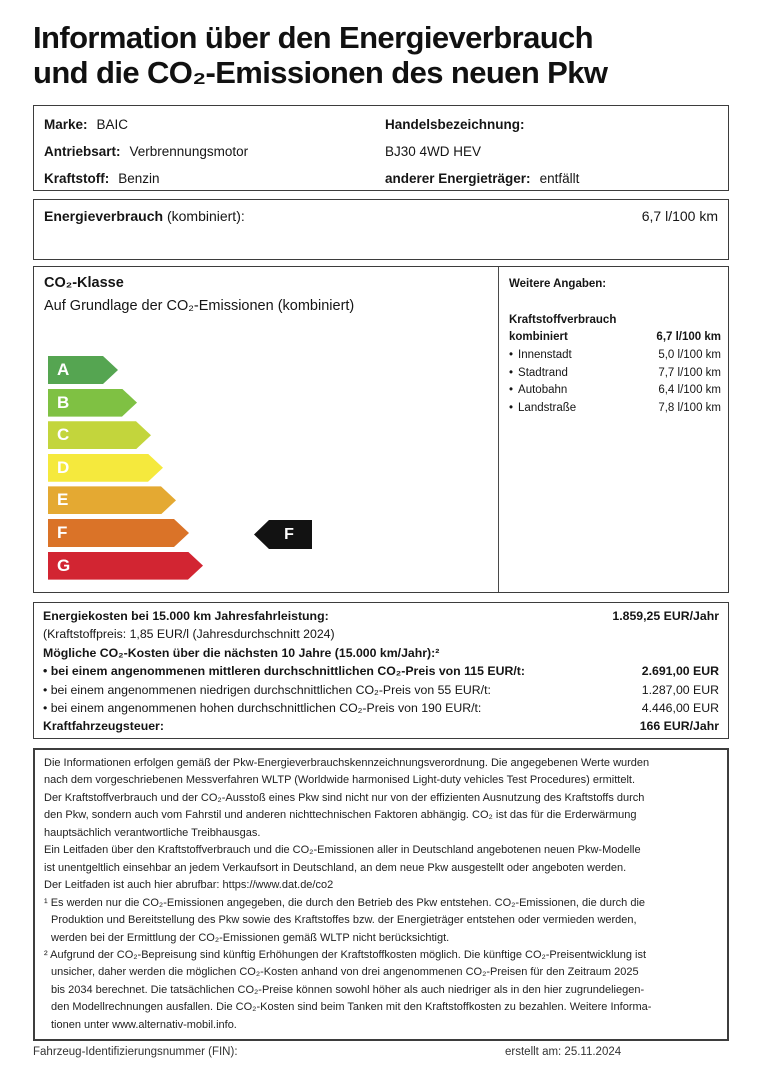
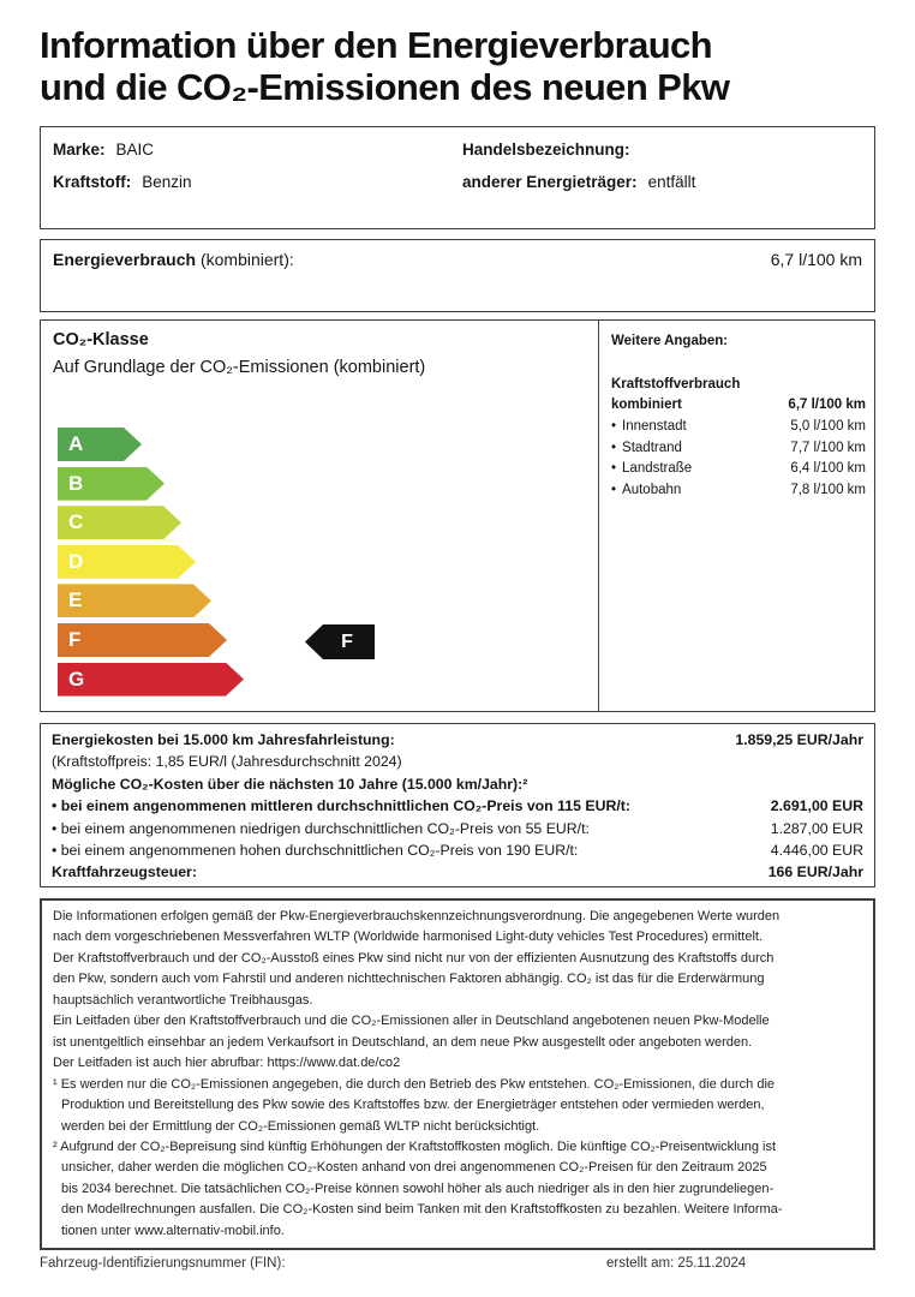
  Information über den Energieverbrauch
  und die CO₂-Emissionen des neuen Pkw
  Marke: BAIC
- Antriebsart: Verbrennungsmotor
  Kraftstoff: Benzin
  Handelsbezeichnung:
- BJ30 4WD HEV
  anderer Energieträger: entfällt
  Energieverbrauch (kombiniert):
  6,7 l/100 km
  CO₂-Klasse
  Auf Grundlage der CO₂-Emissionen (kombiniert)
  A
  B
  C
  D
  E
  F
  G
  F
  Weitere Angaben:
  Kraftstoffverbrauch
  kombiniert
  6,7 l/100 km
  • Innenstadt
  5,0 l/100 km
  • Stadtrand
  7,7 l/100 km
- • Autobahn
+ • Landstraße
  6,4 l/100 km
- • Landstraße
+ • Autobahn
  7,8 l/100 km
  Energiekosten bei 15.000 km Jahresfahrleistung:
  1.859,25 EUR/Jahr
  (Kraftstoffpreis: 1,85 EUR/l (Jahresdurchschnitt 2024)
  Mögliche CO₂-Kosten über die nächsten 10 Jahre (15.000 km/Jahr):²
  • bei einem angenommenen mittleren durchschnittlichen CO₂-Preis von 115 EUR/t:
  2.691,00 EUR
  • bei einem angenommenen niedrigen durchschnittlichen CO₂-Preis von 55 EUR/t:
  1.287,00 EUR
  • bei einem angenommenen hohen durchschnittlichen CO₂-Preis von 190 EUR/t:
  4.446,00 EUR
  Kraftfahrzeugsteuer:
  166 EUR/Jahr
  Die Informationen erfolgen gemäß der Pkw-Energieverbrauchskennzeichnungsverordnung. Die angegebenen Werte wurden
  nach dem vorgeschriebenen Messverfahren WLTP (Worldwide harmonised Light-duty vehicles Test Procedures) ermittelt.
  Der Kraftstoffverbrauch und der CO₂-Ausstoß eines Pkw sind nicht nur von der effizienten Ausnutzung des Kraftstoffs durch
  den Pkw, sondern auch vom Fahrstil und anderen nichttechnischen Faktoren abhängig. CO₂ ist das für die Erderwärmung
  hauptsächlich verantwortliche Treibhausgas.
  Ein Leitfaden über den Kraftstoffverbrauch und die CO₂-Emissionen aller in Deutschland angebotenen neuen Pkw-Modelle
  ist unentgeltlich einsehbar an jedem Verkaufsort in Deutschland, an dem neue Pkw ausgestellt oder angeboten werden.
  Der Leitfaden ist auch hier abrufbar: https://www.dat.de/co2
  ¹ Es werden nur die CO₂-Emissionen angegeben, die durch den Betrieb des Pkw entstehen. CO₂-Emissionen, die durch die
  Produktion und Bereitstellung des Pkw sowie des Kraftstoffes bzw. der Energieträger entstehen oder vermieden werden,
  werden bei der Ermittlung der CO₂-Emissionen gemäß WLTP nicht berücksichtigt.
  ² Aufgrund der CO₂-Bepreisung sind künftig Erhöhungen der Kraftstoffkosten möglich. Die künftige CO₂-Preisentwicklung ist
  unsicher, daher werden die möglichen CO₂-Kosten anhand von drei angenommenen CO₂-Preisen für den Zeitraum 2025
  bis 2034 berechnet. Die tatsächlichen CO₂-Preise können sowohl höher als auch niedriger als in den hier zugrundeliegen-
  den Modellrechnungen ausfallen. Die CO₂-Kosten sind beim Tanken mit den Kraftstoffkosten zu bezahlen. Weitere Informa-
  tionen unter www.alternativ-mobil.info.
  Fahrzeug-Identifizierungsnummer (FIN):
  erstellt am: 25.11.2024
